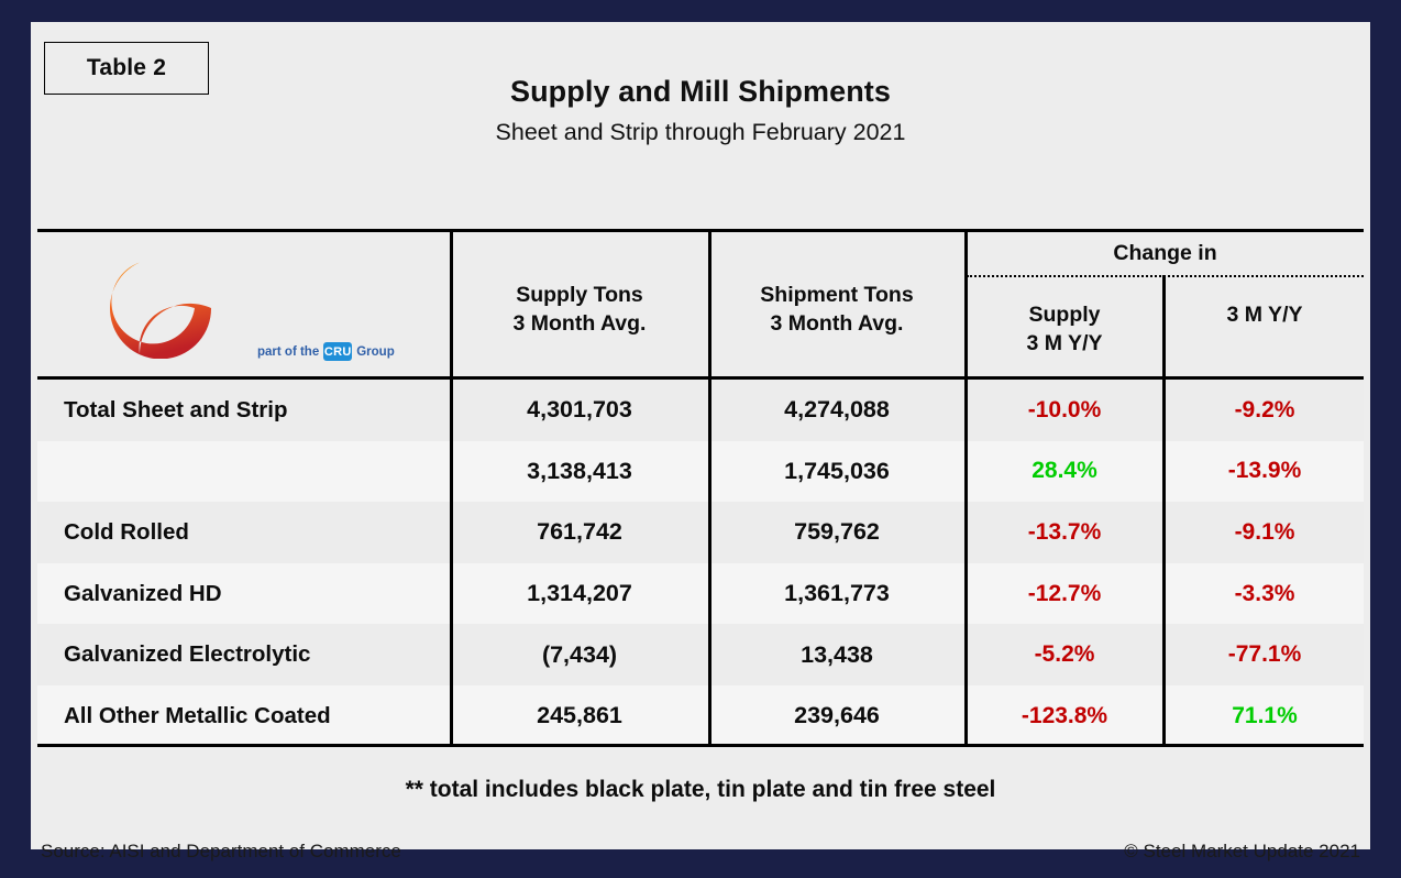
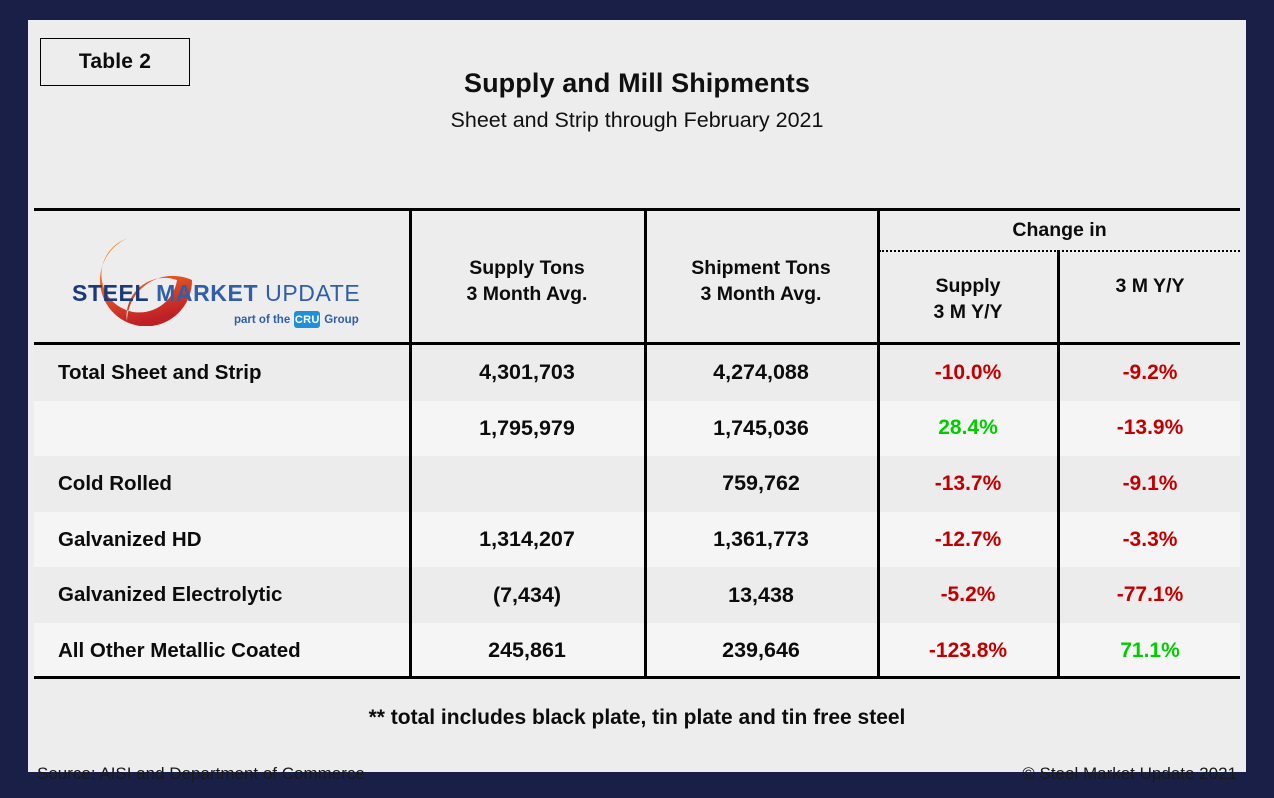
  Table 2
  Supply and Mill Shipments
  Sheet and Strip through February 2021
  Total Sheet and Strip
  4,301,703
  4,274,088
  -10.0%
  -9.2%
- 3,138,413
+ 1,795,979
  1,745,036
  28.4%
  -13.9%
  Cold Rolled
- 761,742
  759,762
  -13.7%
  -9.1%
  Galvanized HD
  1,314,207
  1,361,773
  -12.7%
  -3.3%
  Galvanized Electrolytic
  (7,434)
  13,438
  -5.2%
  -77.1%
  All Other Metallic Coated
  245,861
  239,646
  -123.8%
  71.1%
  Supply Tons
  3 Month Avg.
  Shipment Tons
  3 Month Avg.
  Change in
  Supply
  3 M Y/Y
  3 M Y/Y
+ STEEL MARKET UPDATE
  part of the
  CRU
  Group
  ** total includes black plate, tin plate and tin free steel
  Source: AISI and Department of Commerce
  © Steel Market Update 2021
